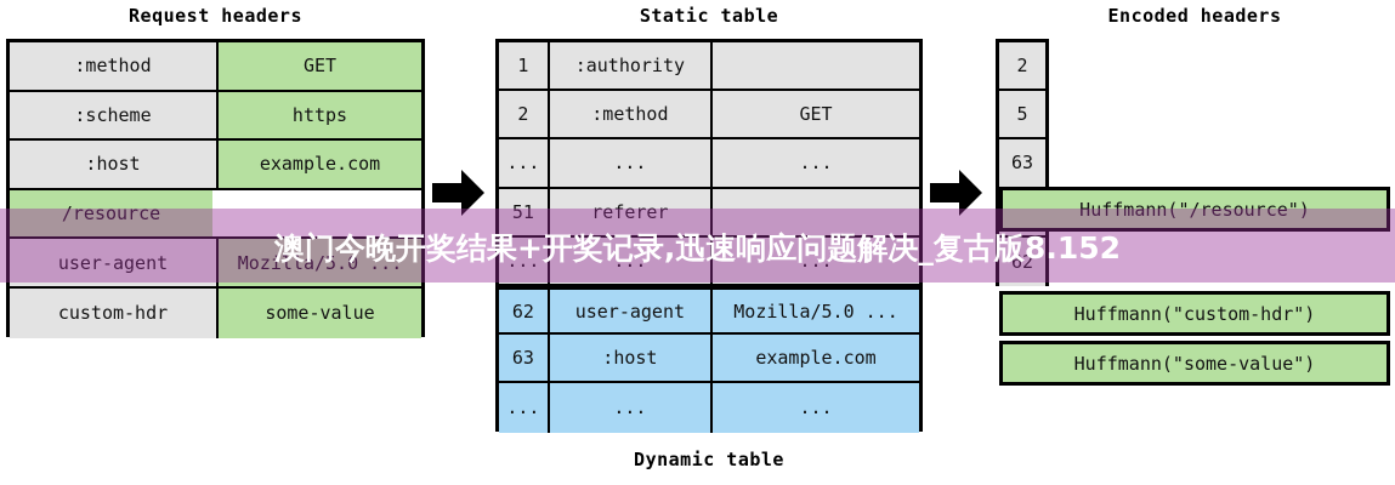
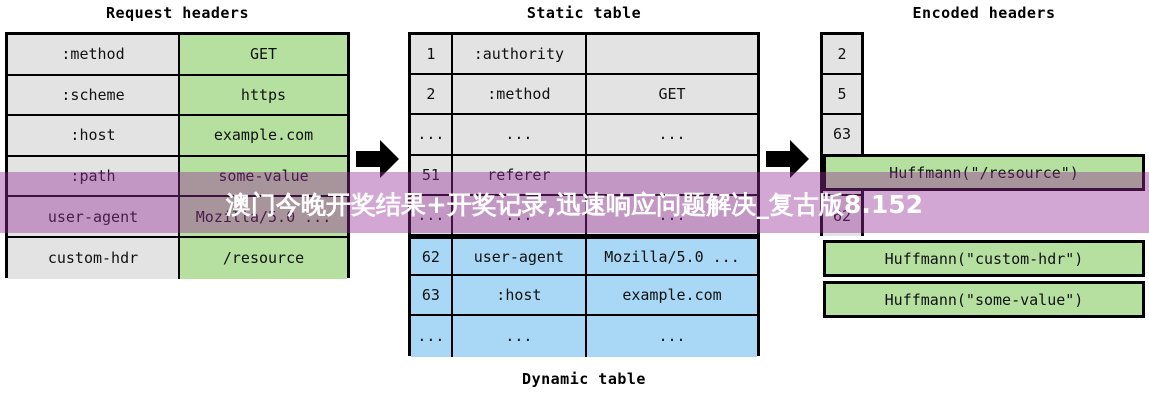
  Request headers
  Static table
  Dynamic table
  Encoded headers
  :method
  GET
  :scheme
  https
  :host
  example.com
+ :path
- /resource
+ some-value
  user-agent
  Mozilla/5.0 ...
  custom-hdr
- some-value
+ /resource
  1
  :authority
  2
  :method
  GET
  ...
  ...
  ...
  51
  referer
  ...
  ...
  ...
  62
  user-agent
  Mozilla/5.0 ...
  63
  :host
  example.com
  ...
  ...
  ...
  2
  5
  63
  62
  Huffmann("/resource")
  Huffmann("custom-hdr")
  Huffmann("some-value")
  澳门今晚开奖结果+开奖记录,迅速响应问题解决_复古版8.152
